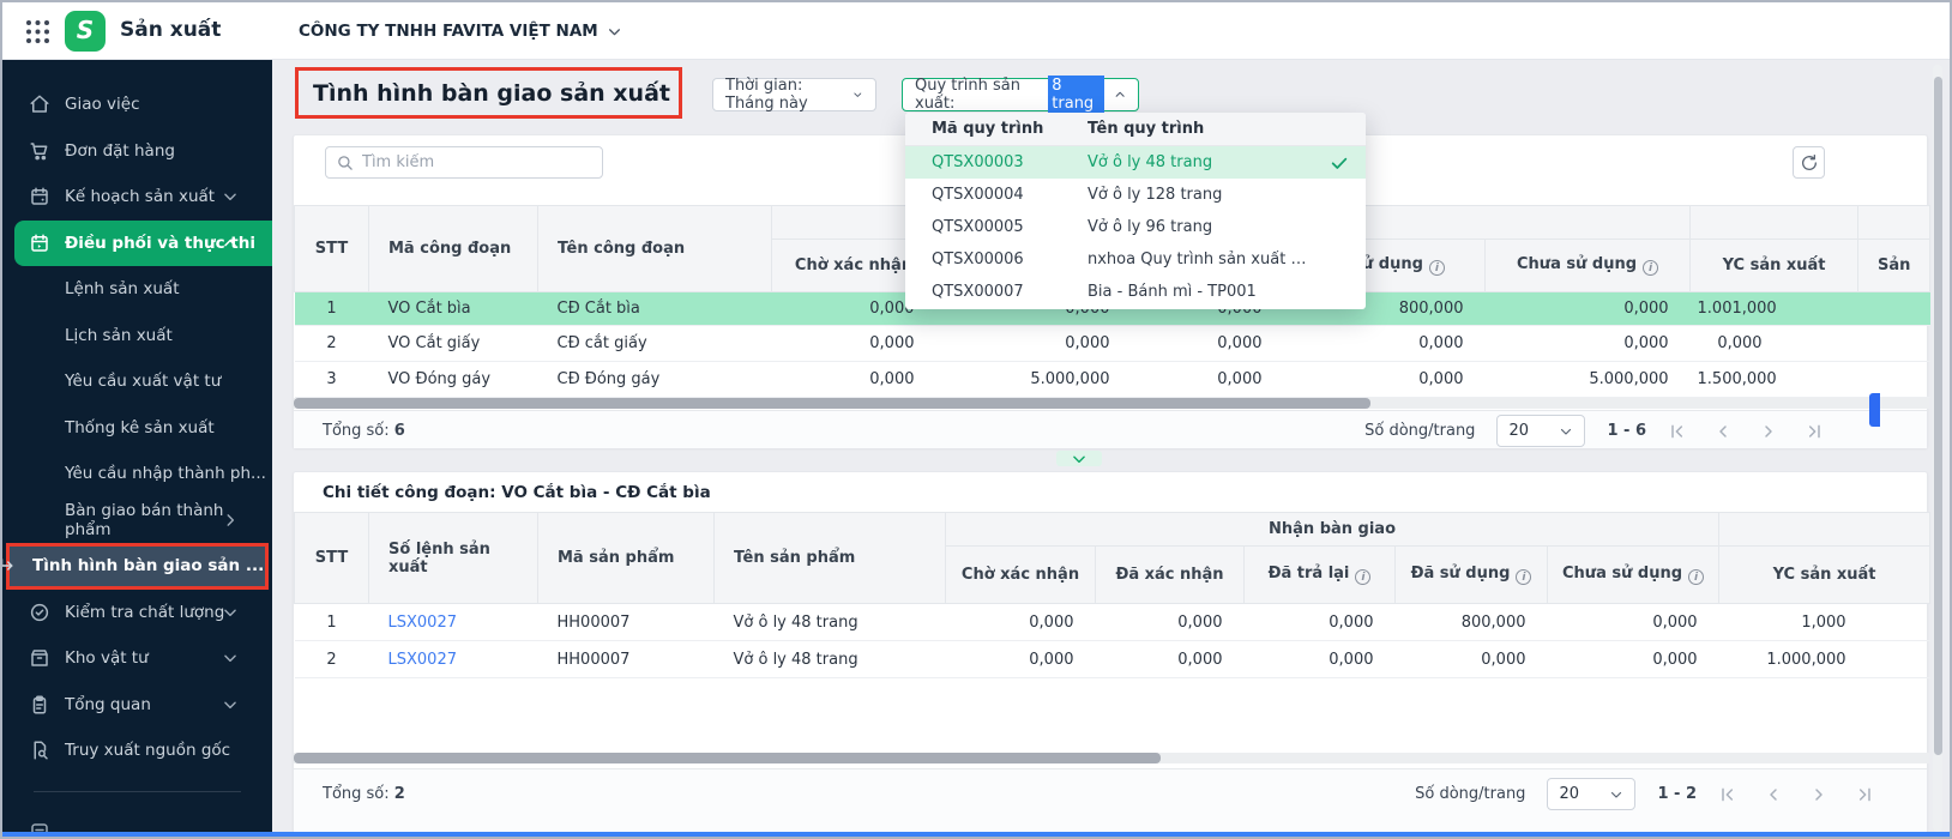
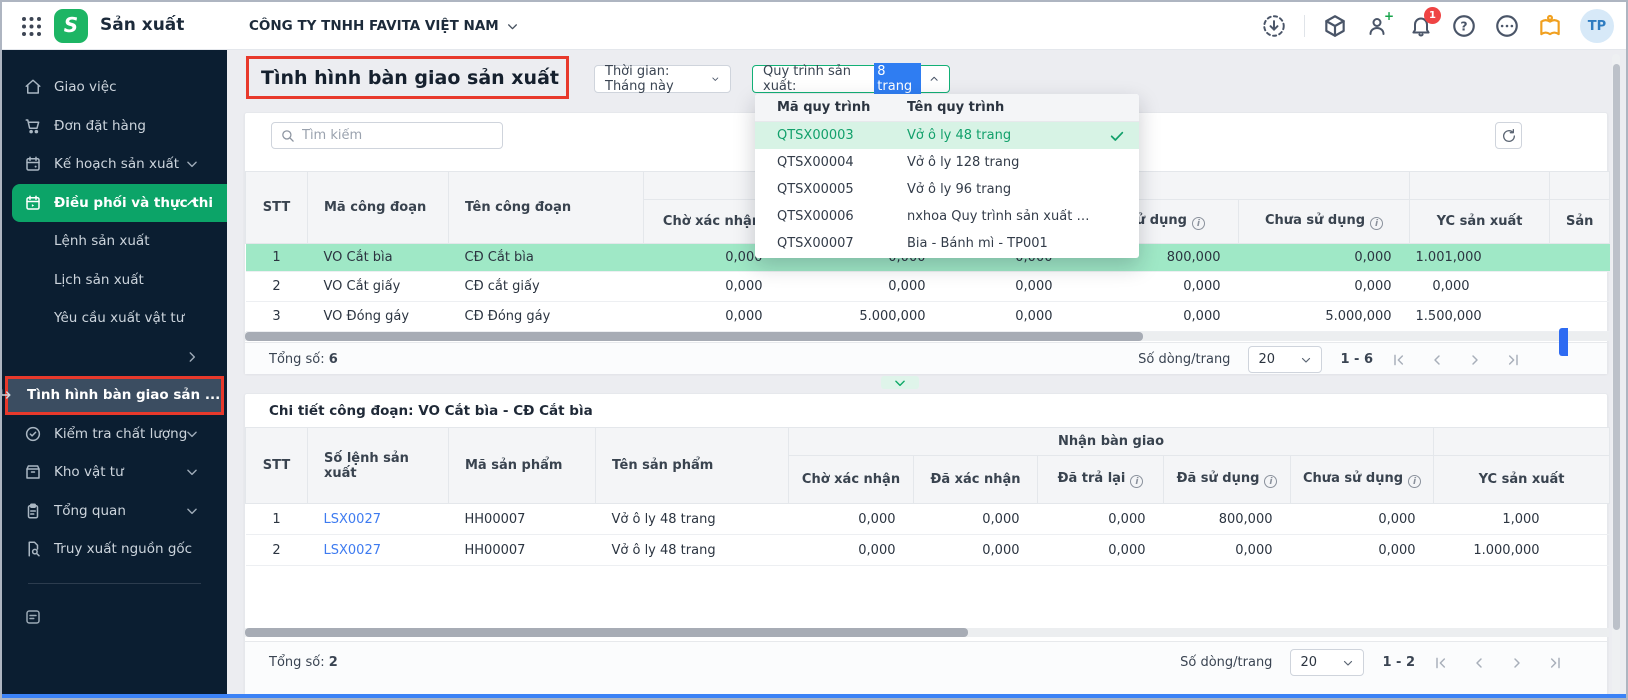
  S
  Sản xuất
  CÔNG TY TNHH FAVITA VIỆT NAM
+ +
+ 1
+ ?
+ TP
  Giao việc
  Đơn đặt hàng
  Kế hoạch sản xuất
  Điều phối và thực thi
  Lệnh sản xuất
  Lịch sản xuất
  Yêu cầu xuất vật tư
- Thống kê sản xuất
- Yêu cầu nhập thành ph...
- Bàn giao bán thành phẩm
  Tình hình bàn giao sản ...
  Kiểm tra chất lượng
  Kho vật tư
  Tổng quan
  Truy xuất nguồn gốc
  Tình hình bàn giao sản xuất
  Thời gian: Tháng này
  Quy trình sản xuất:
  8 trang
  Tìm kiếm
  1	VO Cắt bìa	CĐ Cắt bìa	0,00			800,000	0,000	1.001,000
  2	VO Cắt giấy	CĐ cắt giấy	0,000	0,000	0,000	0,000	0,000	0,000
  3	VO Đóng gáy	CĐ Đóng gáy	0,000	5.000,000	0,000	0,000	5.000,000	1.500,000
  Tổng số: 6
  Số dòng/trang
  20
  1 - 6
  Chi tiết công đoạn: VO Cắt bìa - CĐ Cắt bìa
  STT	Số lệnh sản xuất	Mã sản phẩm	Tên sản phẩm	Nhận bàn giao
  Chờ xác nhận	Đã xác nhận	Đã trả lại i	Đã sử dụng i	Chưa sử dụng i	YC sản xuất
  1	LSX0027	HH00007	Vở ô ly 48 trang	0,000	0,000	0,000	800,000	0,000	1,000
  2	LSX0027	HH00007	Vở ô ly 48 trang	0,000	0,000	0,000	0,000	0,000	1.000,000
  Tổng số: 2
  Số dòng/trang
  20
  1 - 2
  Mã quy trình
  Tên quy trình
  QTSX00003
  Vở ô ly 48 trang
  QTSX00004
  Vở ô ly 128 trang
  QTSX00005
  Vở ô ly 96 trang
  QTSX00006
  nxhoa Quy trình sản xuất QTSX000.
  QTSX00007
  Bia - Bánh mì - TP001
